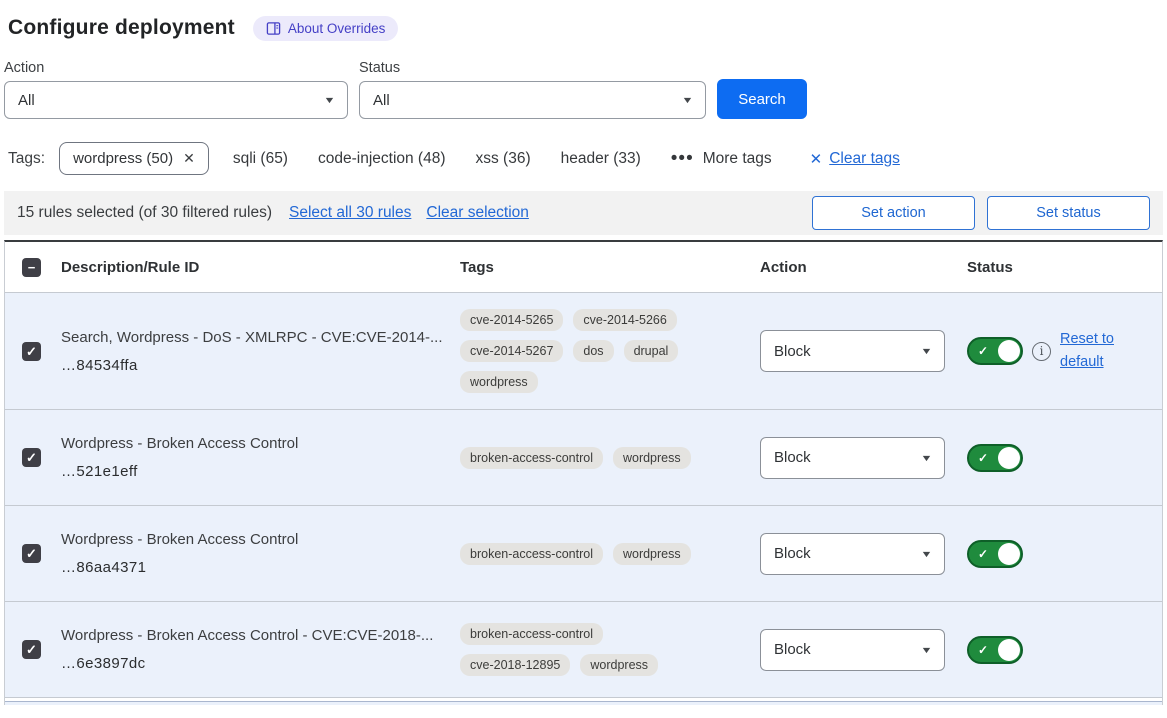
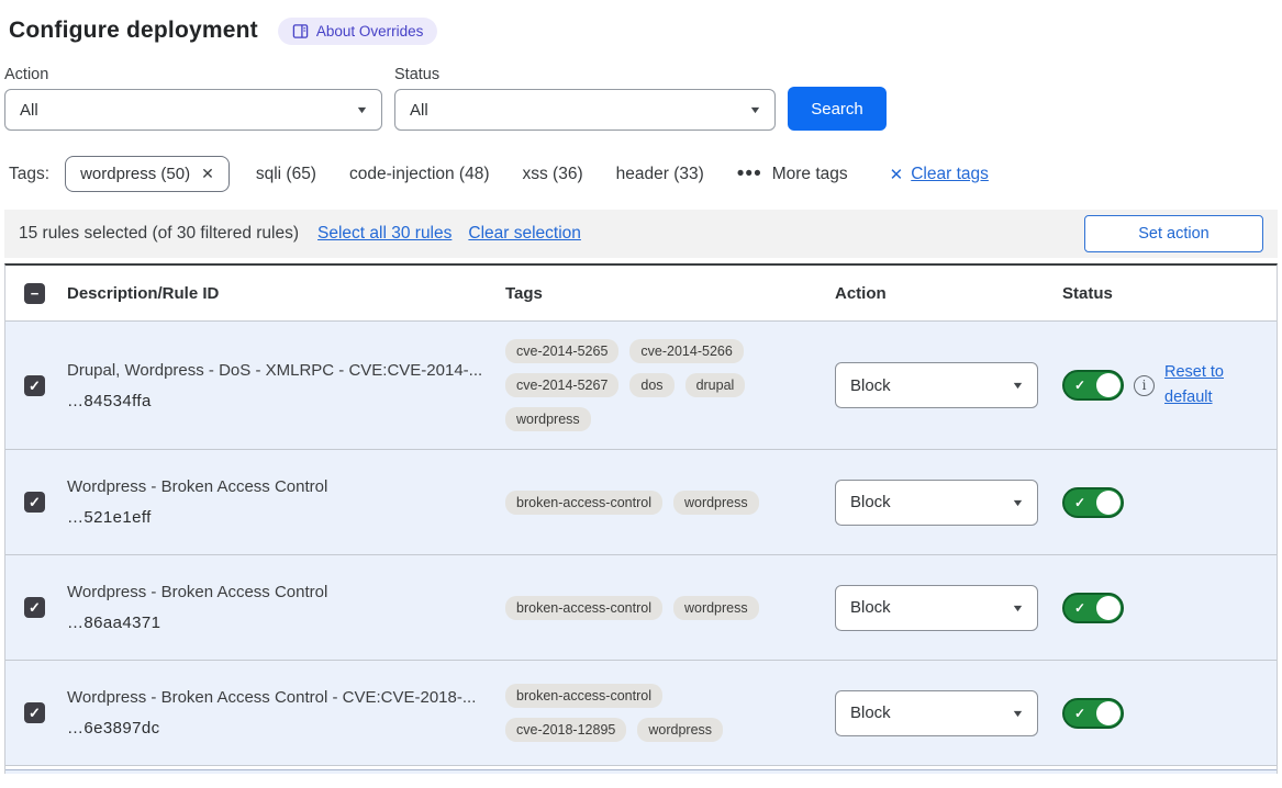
  Configure deployment
  About Overrides
  Action
  All
  ▼
  Status
  All
  ▼
  Search
  Tags:
  wordpress (50)
  ✕
  sqli (65) code-injection (48) xss (36) header (33)
  •••
  More tags
  ✕
  Clear tags
  15 rules selected (of 30 filtered rules)
  Select all 30 rules
  Clear selection
  Set action
- Set status
  −
  Description/Rule ID
  Tags
  Action
  Status
  ✓
- Search, Wordpress - DoS - XMLRPC - CVE:CVE-2014-...
+ Drupal, Wordpress - DoS - XMLRPC - CVE:CVE-2014-...
  …84534ffa
  cve-2014-5265
  cve-2014-5266
  cve-2014-5267
  dos
  drupal
  wordpress
  Block
  ▼
  ✓
  i
  Reset to default
  ✓
  Wordpress - Broken Access Control
  …521e1eff
  broken-access-control
  wordpress
  Block
  ▼
  ✓
  ✓
  Wordpress - Broken Access Control
  …86aa4371
  broken-access-control
  wordpress
  Block
  ▼
  ✓
  ✓
  Wordpress - Broken Access Control - CVE:CVE-2018-...
  …6e3897dc
  broken-access-control
  cve-2018-12895
  wordpress
  Block
  ▼
  ✓
